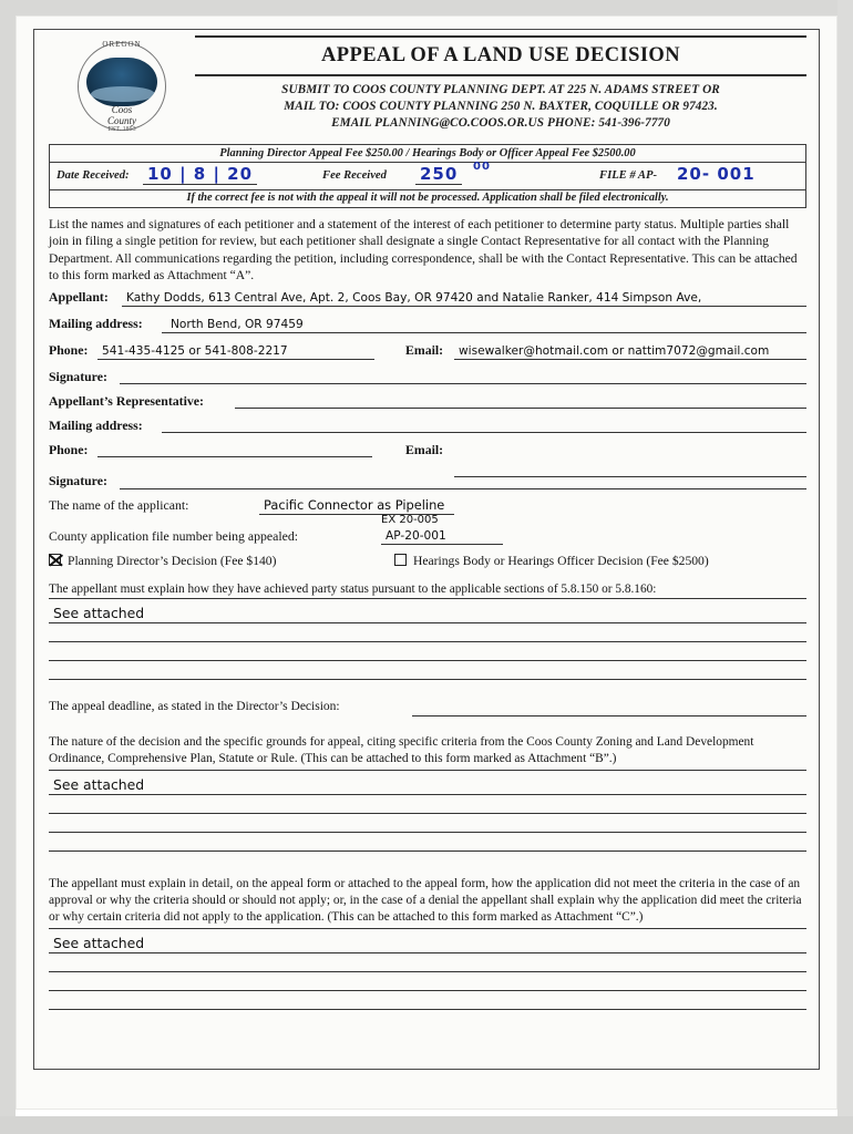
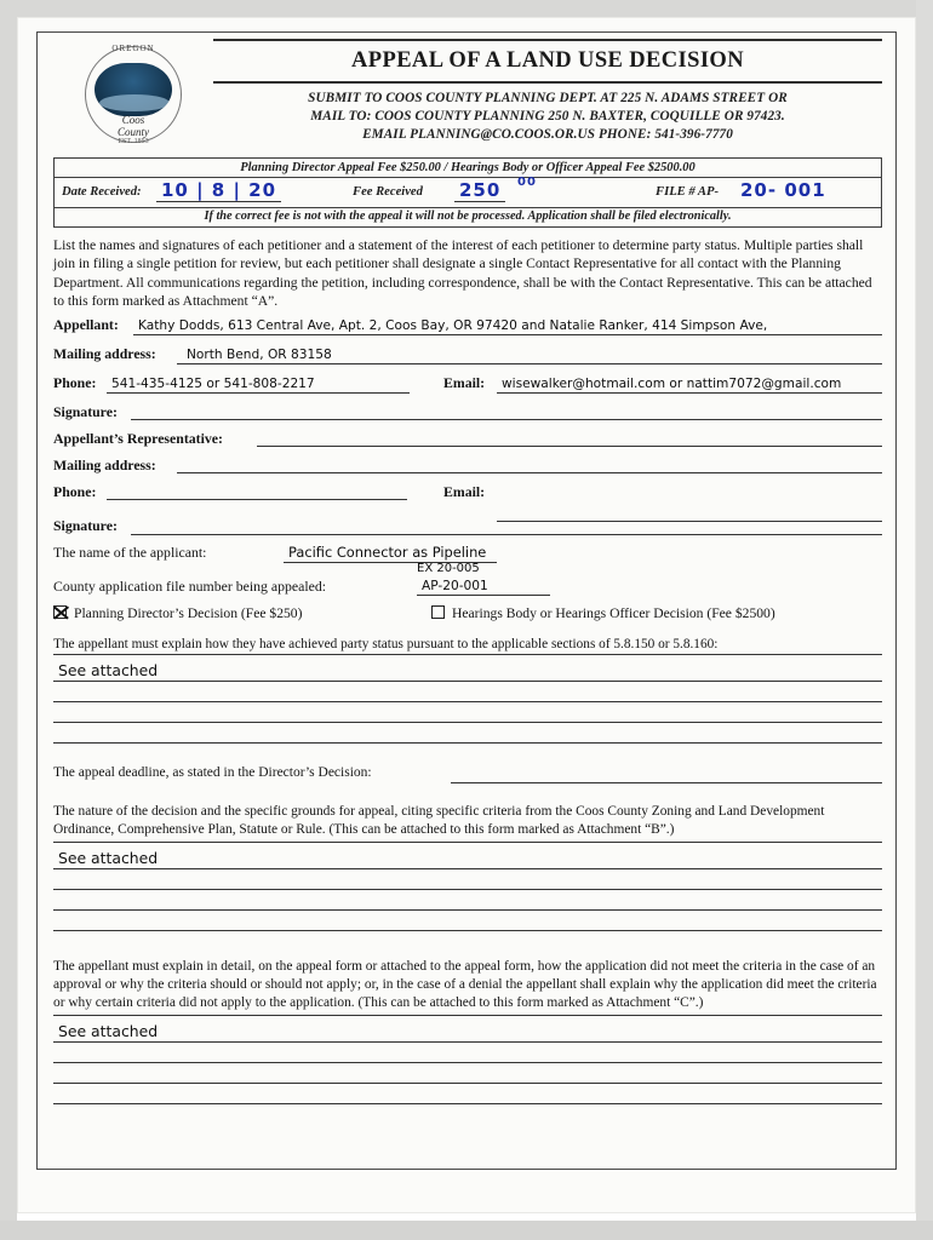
  OREGON
  Coos
  County
  APPEAL OF A LAND USE DECISION
  SUBMIT TO COOS COUNTY PLANNING DEPT. AT 225 N. ADAMS STREET OR
  MAIL TO: COOS COUNTY PLANNING 250 N. BAXTER, COQUILLE OR 97423.
  EMAIL PLANNING@CO.COOS.OR.US PHONE: 541-396-7770
  Planning Director Appeal Fee $250.00 / Hearings Body or Officer Appeal Fee $2500.00
  Date Received:
  10 | 8 | 20
  Fee Received
  250
  00
  FILE # AP-
  20- 001
  If the correct fee is not with the appeal it will not be processed. Application shall be filed electronically.
  List the names and signatures of each petitioner and a statement of the interest of each petitioner to determine party status. Multiple parties shall join in filing a single petition for review, but each petitioner shall designate a single Contact Representative for all contact with the Planning Department. All communications regarding the petition, including correspondence, shall be with the Contact Representative. This can be attached to this form marked as Attachment “A”.
  Appellant:
  Kathy Dodds, 613 Central Ave, Apt. 2, Coos Bay, OR 97420 and Natalie Ranker, 414 Simpson Ave,
  Mailing address:
- North Bend, OR 97459
+ North Bend, OR 83158
  Phone:
  541-435-4125 or 541-808-2217
  Email:
  wisewalker@hotmail.com or nattim7072@gmail.com
  Signature:
  Appellant’s Representative:
  Mailing address:
  Phone:
  Email:
  Signature:
  The name of the applicant:
  Pacific Connector as Pipeline
  EX 20-005
  County application file number being appealed:
  AP-20-001
- Planning Director’s Decision (Fee $140)
+ Planning Director’s Decision (Fee $250)
  Hearings Body or Hearings Officer Decision (Fee $2500)
  The appellant must explain how they have achieved party status pursuant to the applicable sections of 5.8.150 or 5.8.160:
  See attached
  The appeal deadline, as stated in the Director’s Decision:
  The nature of the decision and the specific grounds for appeal, citing specific criteria from the Coos County Zoning and Land Development Ordinance, Comprehensive Plan, Statute or Rule. (This can be attached to this form marked as Attachment “B”.)
  See attached
  The appellant must explain in detail, on the appeal form or attached to the appeal form, how the application did not meet the criteria in the case of an approval or why the criteria should or should not apply; or, in the case of a denial the appellant shall explain why the application did meet the criteria or why certain criteria did not apply to the application. (This can be attached to this form marked as Attachment “C”.)
  See attached
